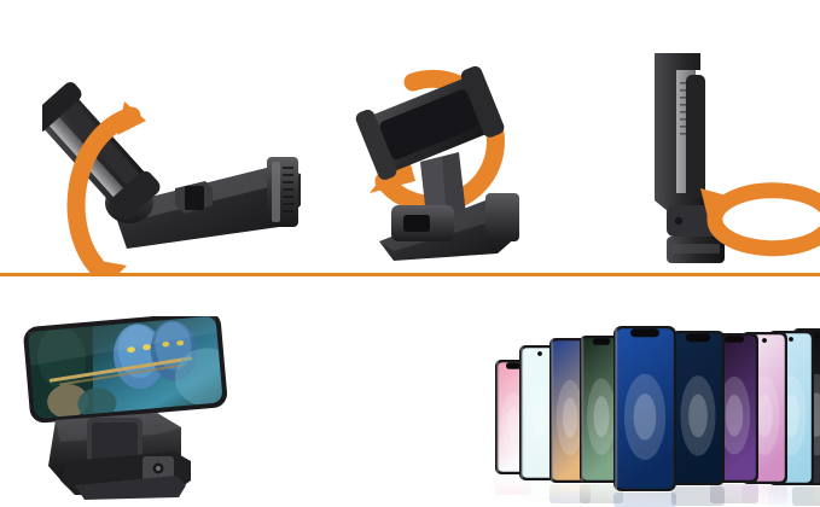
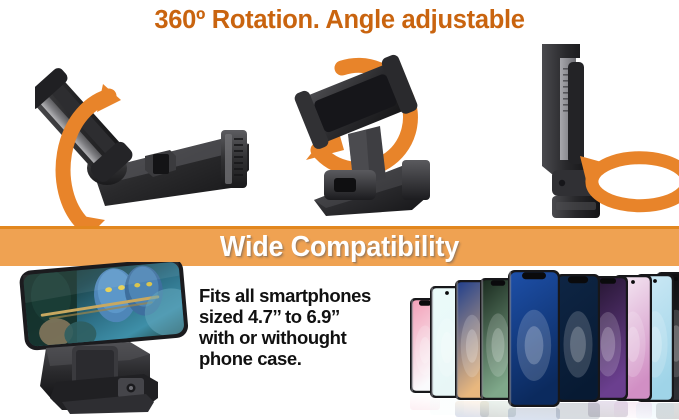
+ 360º Rotation. Angle adjustable
+ Wide Compatibility
+ Fits all smartphones
+ sized 4.7’’ to 6.9’’
+ with or withought
+ phone case.
